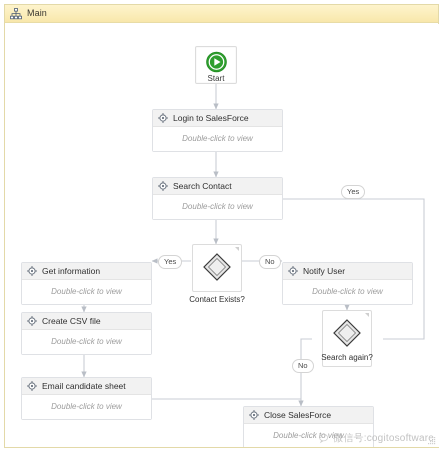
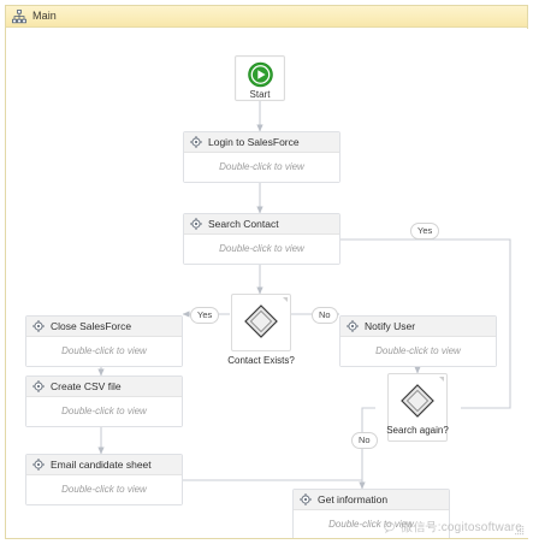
  Main
  Start
  Login to SalesForce
  Double-click to view
  Search Contact
  Double-click to view
  Contact Exists?
- Get information
+ Close SalesForce
  Double-click to view
  Create CSV file
  Double-click to view
  Email candidate sheet
  Double-click to view
  Notify User
  Double-click to view
  Search again?
- Close SalesForce
+ Get information
  Double-click to view
  Yes
  No
  Yes
  No
  微信号:cogitosoftware
